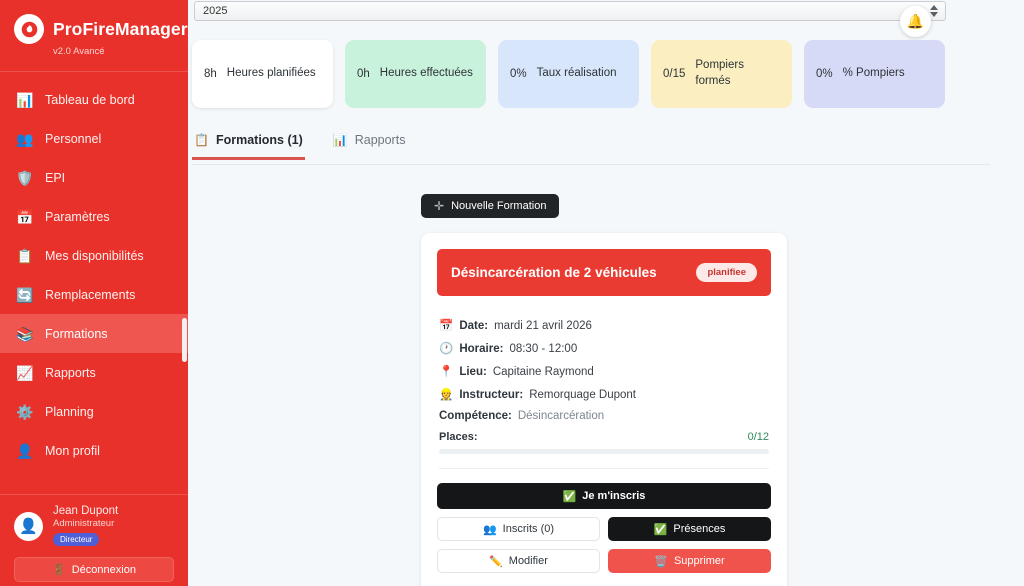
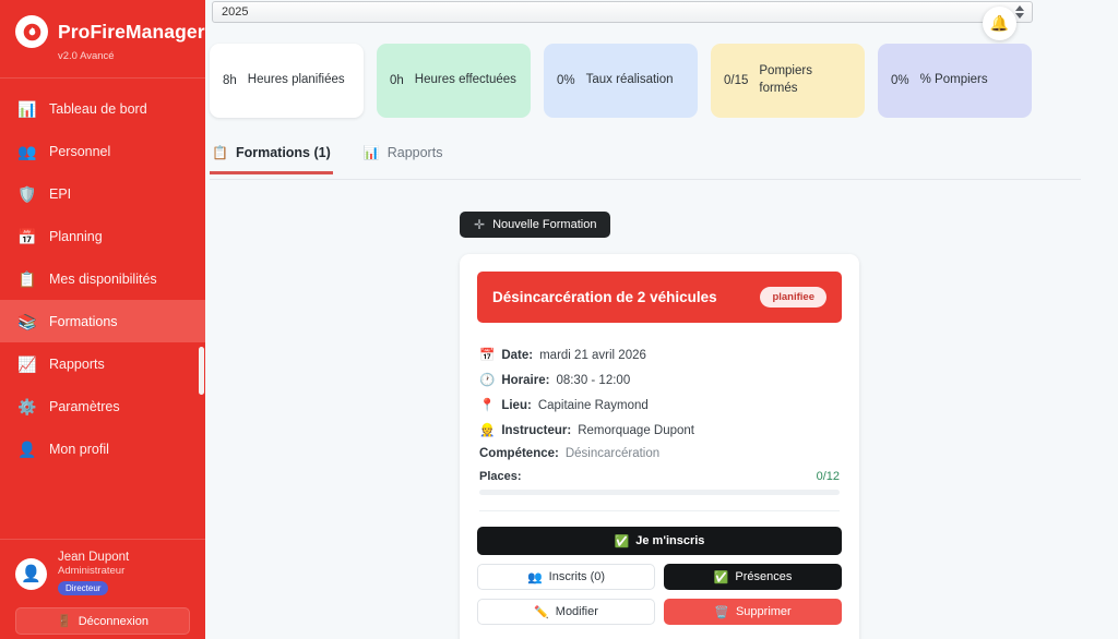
  ProFireManager
  v2.0 Avancé
  📊
  Tableau de bord
  👥
  Personnel
  🛡️
  EPI
  📅
- Paramètres
+ Planning
  📋
  Mes disponibilités
- 🔄
- Remplacements
  📚
  Formations
  📈
  Rapports
  ⚙️
- Planning
+ Paramètres
  👤
  Mon profil
  👤
  Jean Dupont
  Administrateur
  Directeur
  🚪
  Déconnexion
  2025
  🔔
  8h
  Heures planifiées
  0h
  Heures effectuées
  0%
  Taux réalisation
  0/15
  Pompiers formés
  0%
  % Pompiers
  📋
  Formations (1)
  📊
  Rapports
  ✛
  Nouvelle Formation
  Désincarcération de 2 véhicules
  planifiee
  📅
  Date:
  mardi 21 avril 2026
  🕐
  Horaire:
  08:30 - 12:00
  📍
  Lieu:
  Capitaine Raymond
  👷
  Instructeur:
  Remorquage Dupont
  Compétence:
  Désincarcération
  Places:
  0/12
  ✅
  Je m'inscris
  👥
  Inscrits (0)
  ✅
  Présences
  ✏️
  Modifier
  🗑️
  Supprimer
